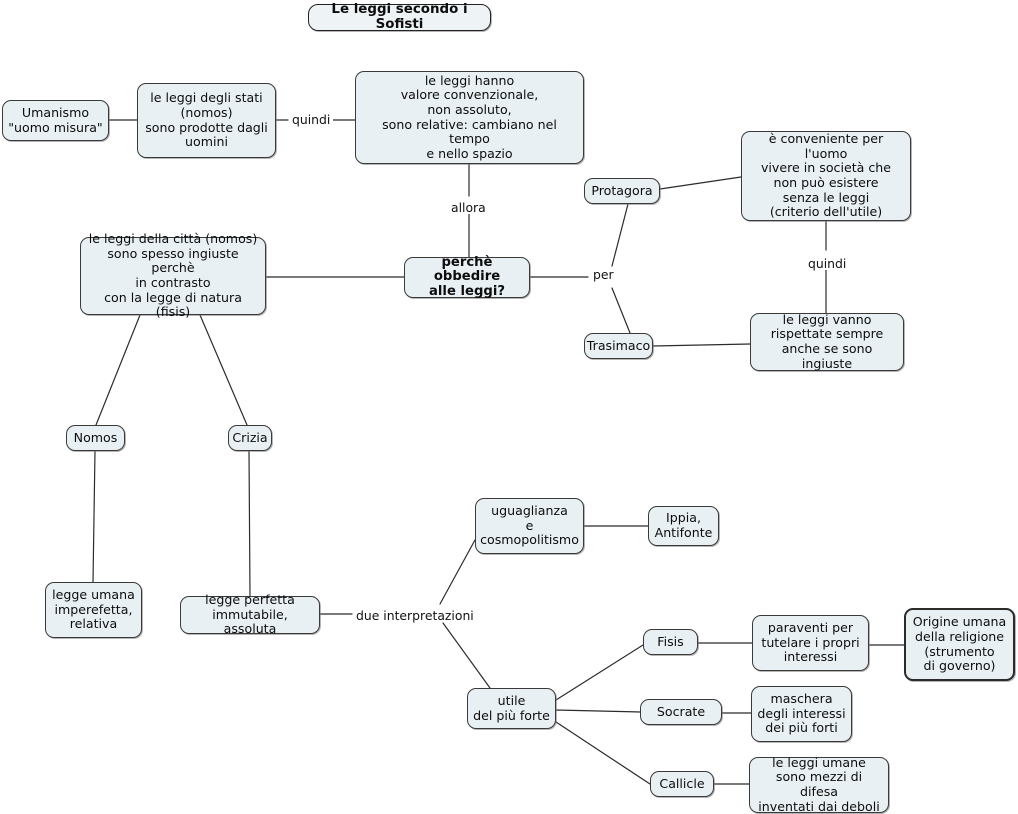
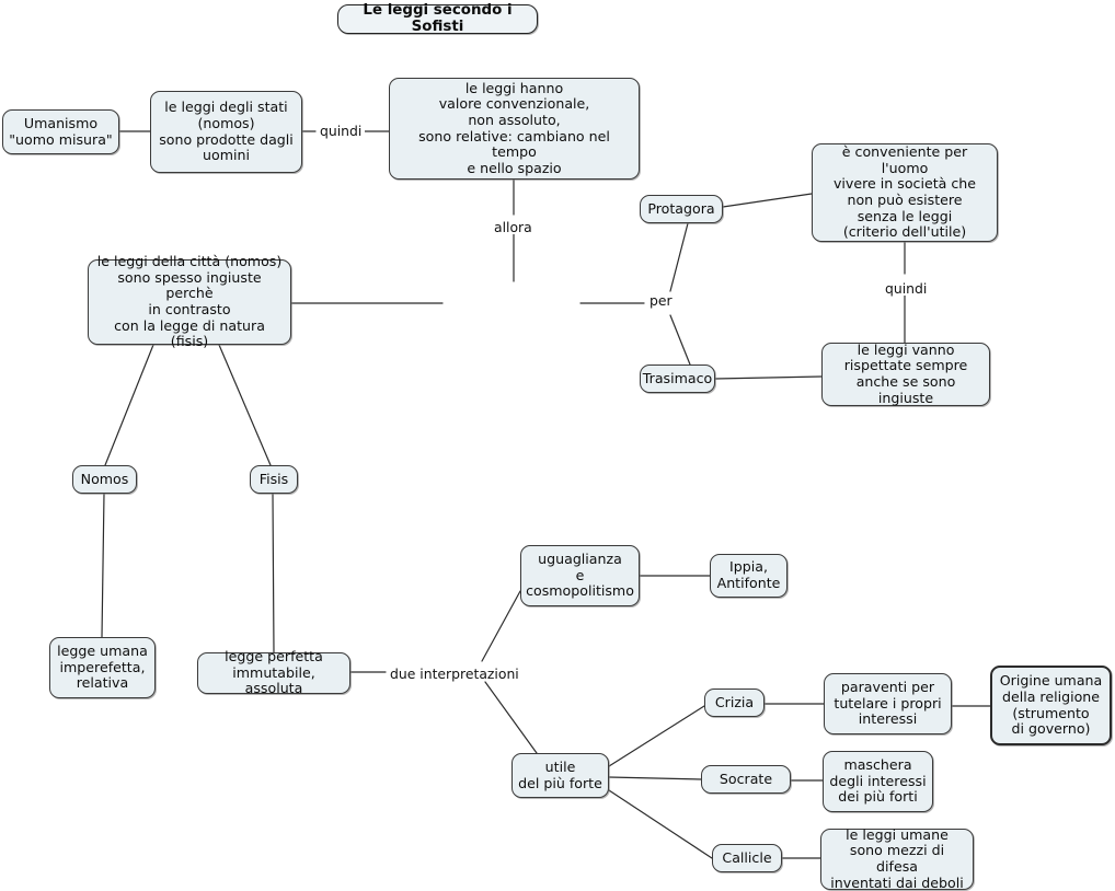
  Le leggi secondo i Sofisti
  Umanismo
  "uomo misura"
  le leggi degli stati
  (nomos)
  sono prodotte dagli
  uomini
  le leggi hanno
  valore convenzionale,
  non assoluto,
  sono relative: cambiano nel tempo
  e nello spazio
  le leggi della città (nomos)
  sono spesso ingiuste perchè
  in contrasto
  con la legge di natura (fisis)
- perchè obbedire
- alle leggi?
  Protagora
  Trasimaco
  è conveniente per l'uomo
  vivere in società che
  non può esistere
  senza le leggi
  (criterio dell'utile)
  le leggi vanno
  rispettate sempre
  anche se sono ingiuste
  Nomos
- Crizia
+ Fisis
  legge umana
  imperefetta,
  relativa
  legge perfetta
  immutabile, assoluta
  uguaglianza
  e
  cosmopolitismo
  Ippia,
  Antifonte
  utile
  del più forte
- Fisis
+ Crizia
  Socrate
  Callicle
  paraventi per
  tutelare i propri
  interessi
  Origine umana
  della religione
  (strumento
  di governo)
  maschera
  degli interessi
  dei più forti
  le leggi umane
  sono mezzi di difesa
  inventati dai deboli
  quindi
  allora
  per
  quindi
  due interpretazioni
